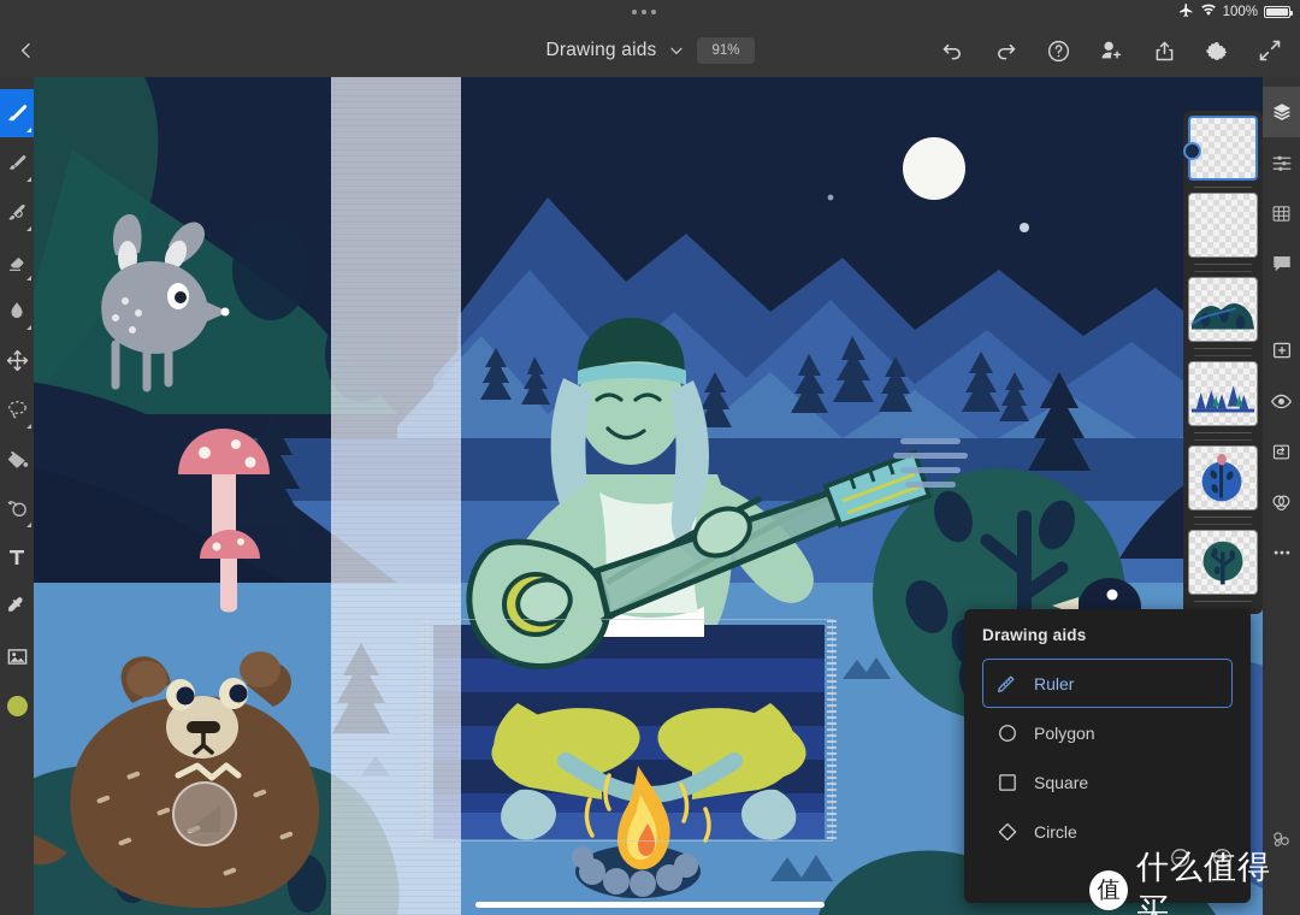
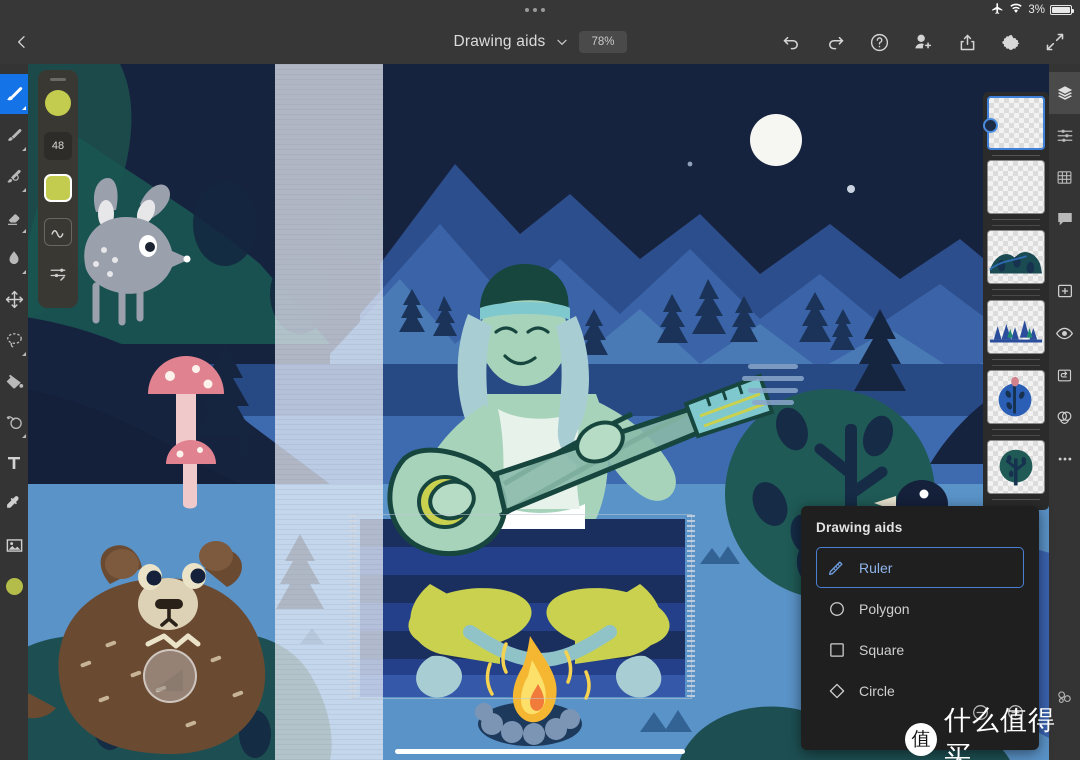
- 100%
+ 3%
  Drawing aids
- 91%
+ 78%
+ 48
  Drawing aids
  Ruler
  Polygon
  Square
  Circle
  值
  什么值得买
